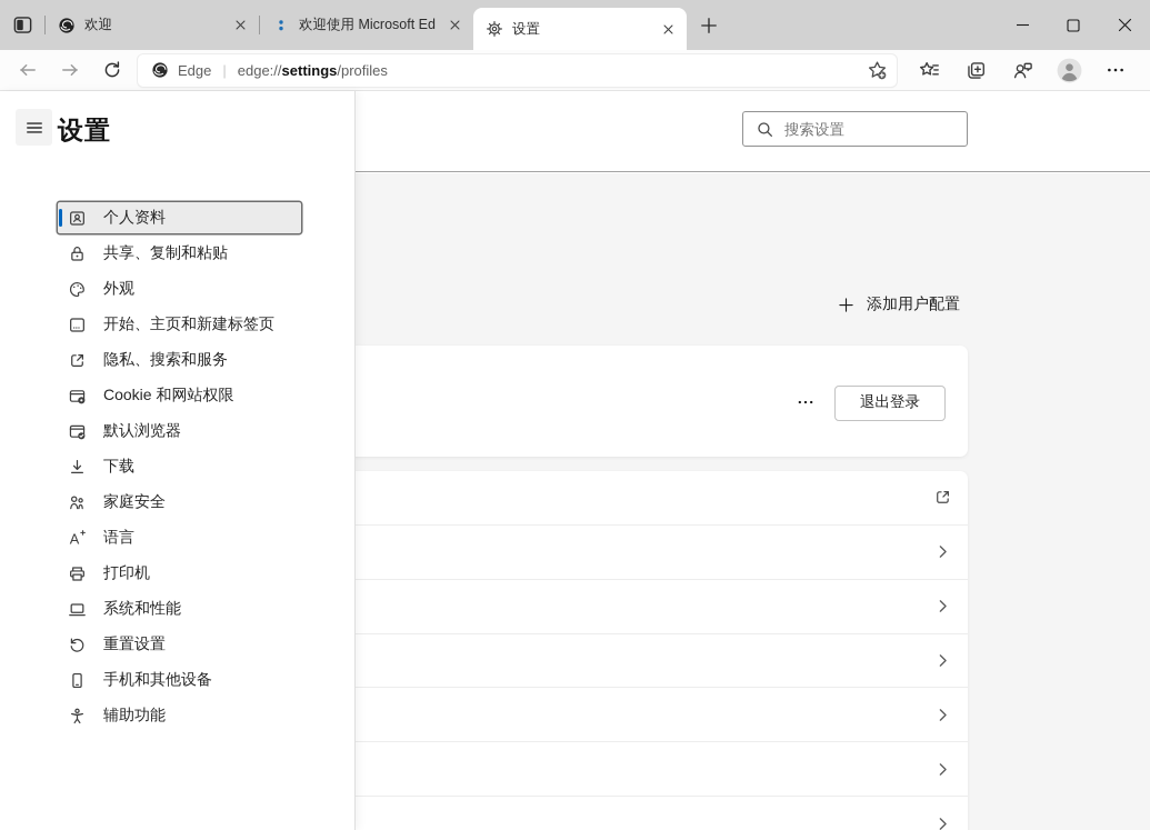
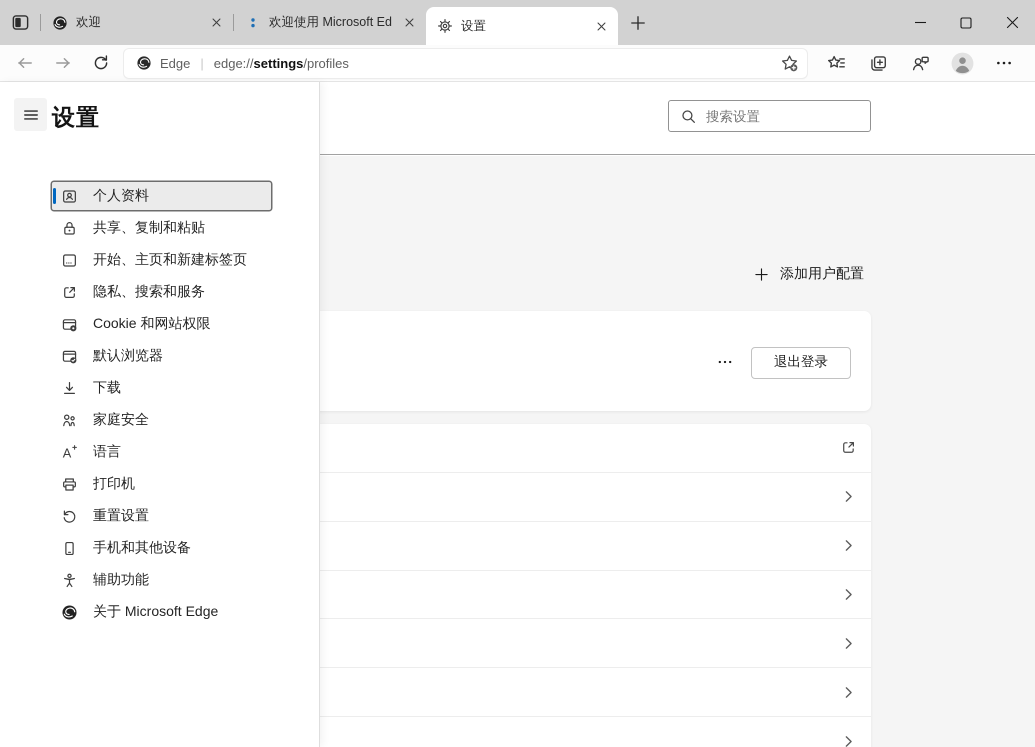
  欢迎
  欢迎使用 Microsoft Ed
  设置
  Edge
  |
  edge://settings/profiles
  搜索设置
  添加用户配置
  退出登录
  设置
  个人资料
  共享、复制和粘贴
- 外观
  开始、主页和新建标签页
  隐私、搜索和服务
  Cookie 和网站权限
  默认浏览器
  下载
  家庭安全
  A
  语言
  打印机
- 系统和性能
  重置设置
  手机和其他设备
  辅助功能
+ 关于 Microsoft Edge
